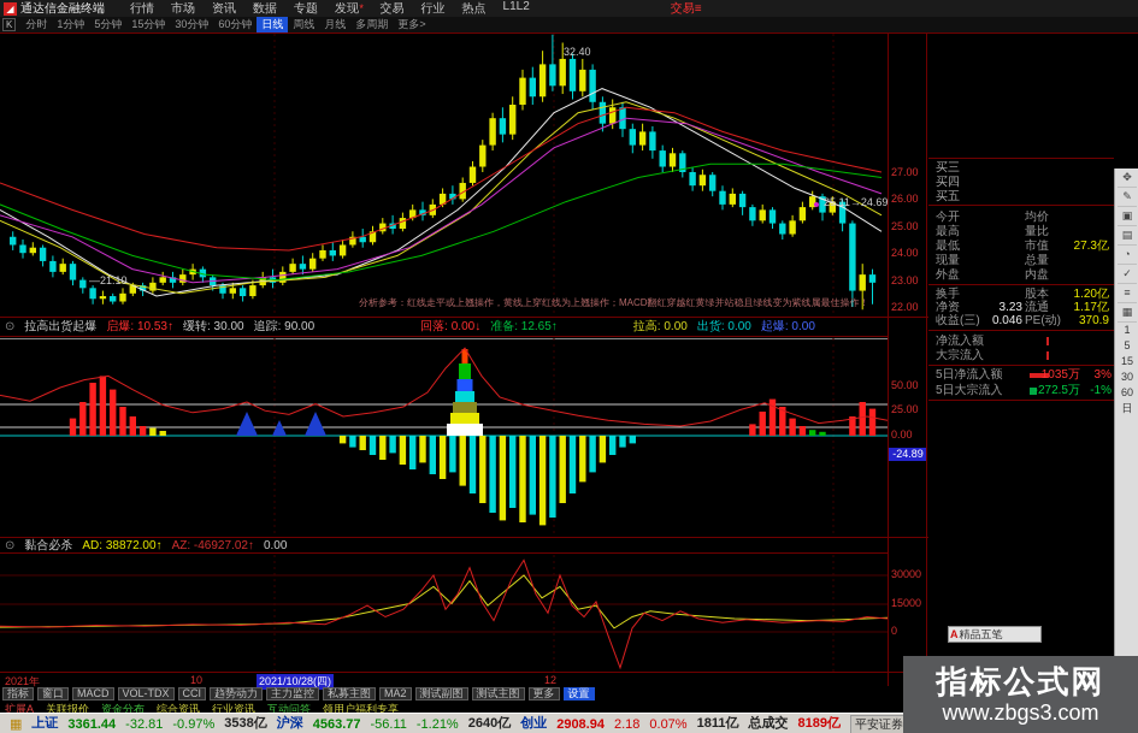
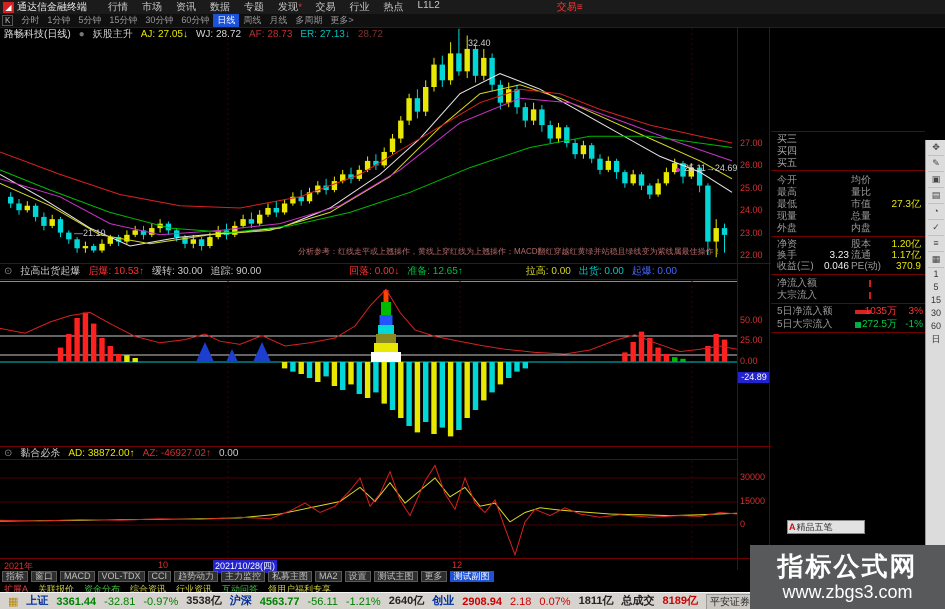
  ◢
  通达信金融终端
  行情
  市场
  资讯
  数据
  专题
  发现*
  交易
  行业
  热点
  L1L2
  交易≡
  K
  分时
  1分钟
  5分钟
  15分钟
  30分钟
  60分钟
  日线
  周线
  月线
  多周期
  更多>
+ 路畅科技(日线) ● 妖股主升 AJ: 27.05↓ WJ: 28.72 AF: 28.73 ER: 27.13↓ 28.72
  32.40
  —21.10
  25.11→24.69
  分析参考：红线走平或上翘操作，黄线上穿红线为上翘操作；MACD翻红穿越红黄绿并站稳且绿线变为紫线属最佳操作！
  ⊙ 拉高出货起爆 启爆: 10.53↑ 缓转: 30.00 追踪: 90.00 回落: 0.00↓ 准备: 12.65↑ 拉高: 0.00 出货: 0.00 起爆: 0.00
  ⊙ 黏合必杀 AD: 38872.00↑ AZ: -46927.02↑ 0.00
  27.00
  26.00
  25.00
  24.00
  23.00
  22.00
  50.00
  25.00
  0.00
  30000
  15000
  0
  -24.89
  2021年
  10
  2021/10/28(四)
  12
  买三
  买四
  买五
  今开
  均价
  最高
  量比
  最低
  市值
  27.3亿
  现量
  总量
  外盘
  内盘
- 换手
+ 净资
  股本
  1.20亿
- 净资
+ 换手
  3.23
  流通
  1.17亿
  收益(三)
  0.046
  PE(动)
  370.9
  净流入额
  大宗流入
  5日净流入额
  1035万
  3%
  5日大宗流入
  -272.5万
  -1%
  ✥
  ✎
  ▣
  ▤
  ◔
  ✓
  ≡
  ▦
  1
  5
  15
  30
  60
  日
  A精品五笔
  指标
  窗口
  MACD
  VOL-TDX
  CCI
  趋势动力
  主力监控
  私募主图
  MA2
- 测试副图
+ 设置
  测试主图
  更多
- 设置
+ 测试副图
  扩展A
  关联报价
  资金分布
  综合资讯
  行业资讯
  互动问答
  领用户福利专享
  ▦
  上证
  3361.44
  -32.81
  -0.97%
  3538亿
  沪深
  4563.77
  -56.11
  -1.21%
  2640亿
  创业
  2908.94
  2.18
  0.07%
  1811亿
  总成交
  8189亿
  指标公式网
  www.zbgs3.com
